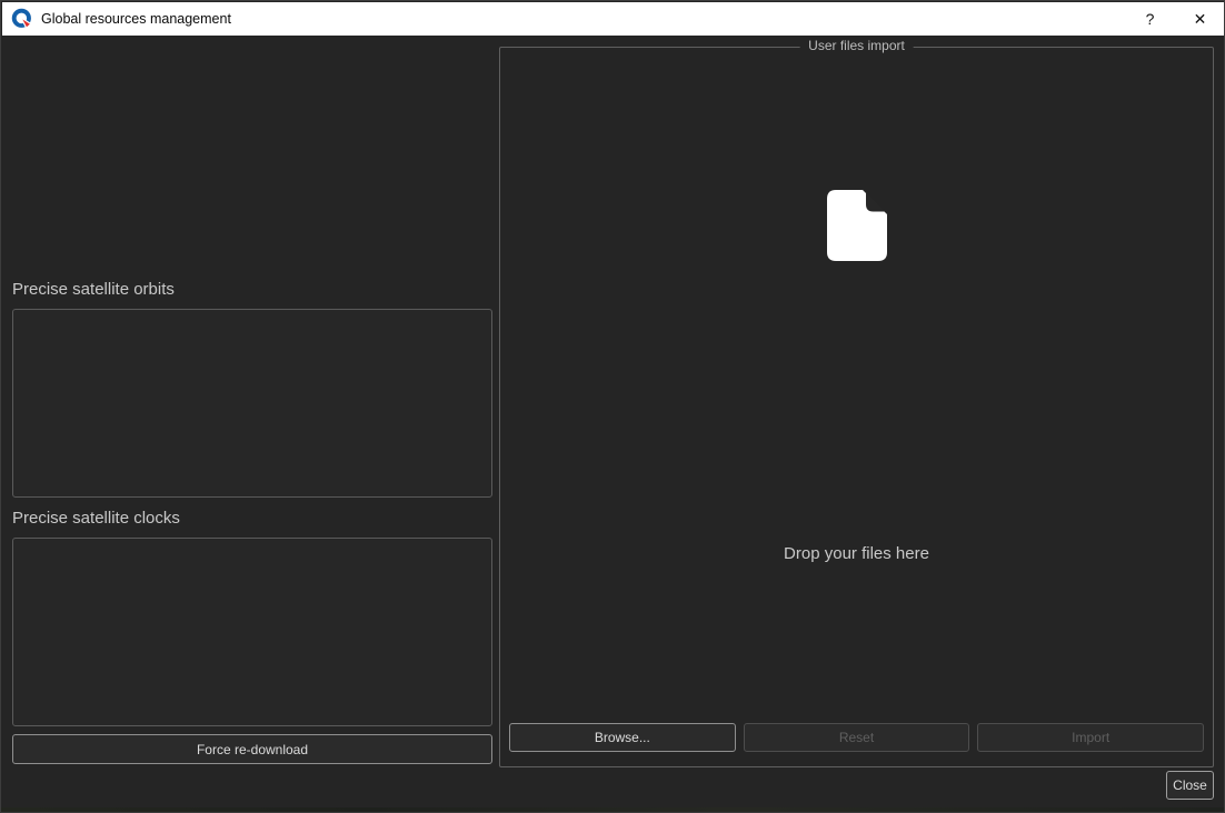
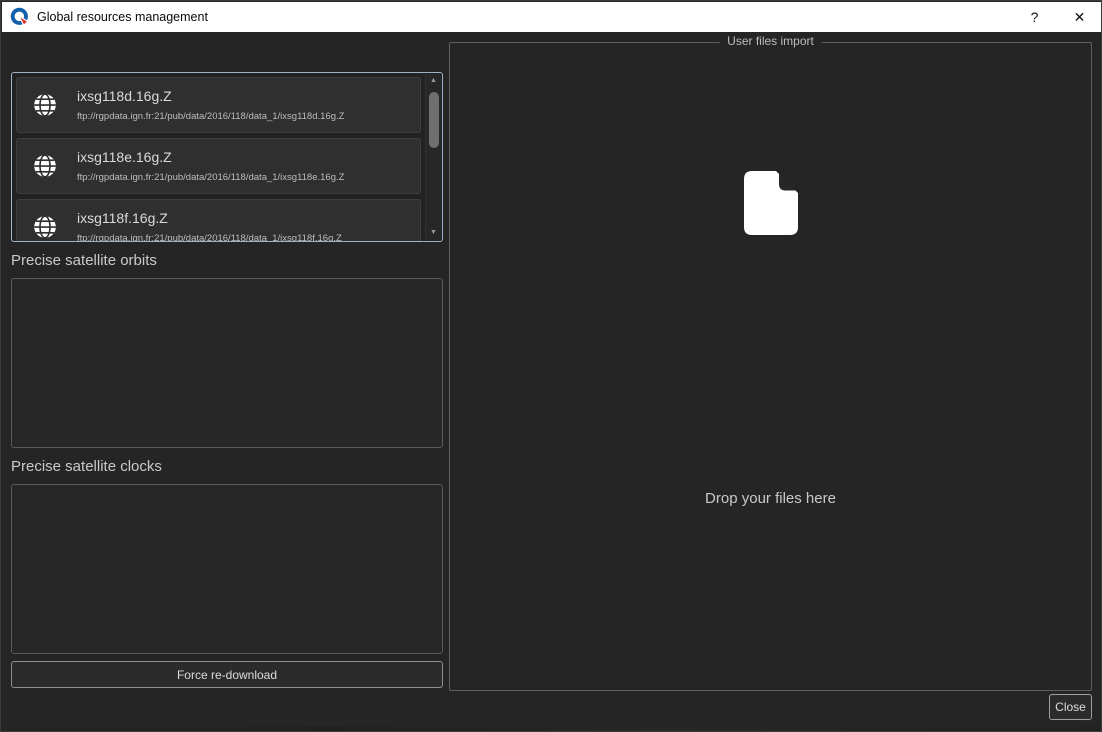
  Global resources management
  ?
  ✕
+ ixsg118d.16g.Z
+ ftp://rgpdata.ign.fr:21/pub/data/2016/118/data_1/ixsg118d.16g.Z
+ ixsg118e.16g.Z
+ ftp://rgpdata.ign.fr:21/pub/data/2016/118/data_1/ixsg118e.16g.Z
+ ixsg118f.16g.Z
+ ftp://rgpdata.ign.fr:21/pub/data/2016/118/data_1/ixsg118f.16g.Z
  Precise satellite orbits
  Precise satellite clocks
  Force re-download
  User files import
  Drop your files here
- Browse...
- Reset
- Import
  Close
